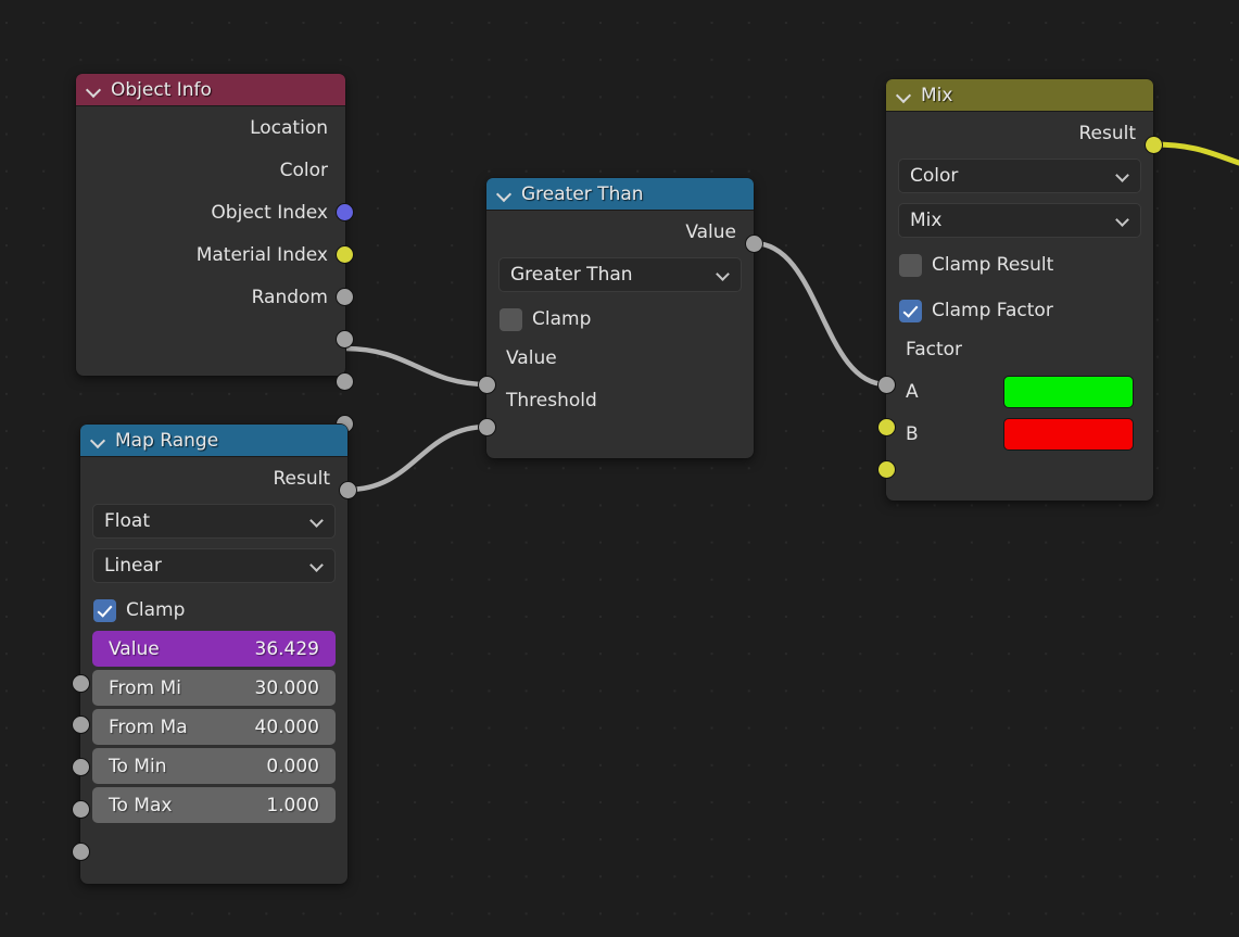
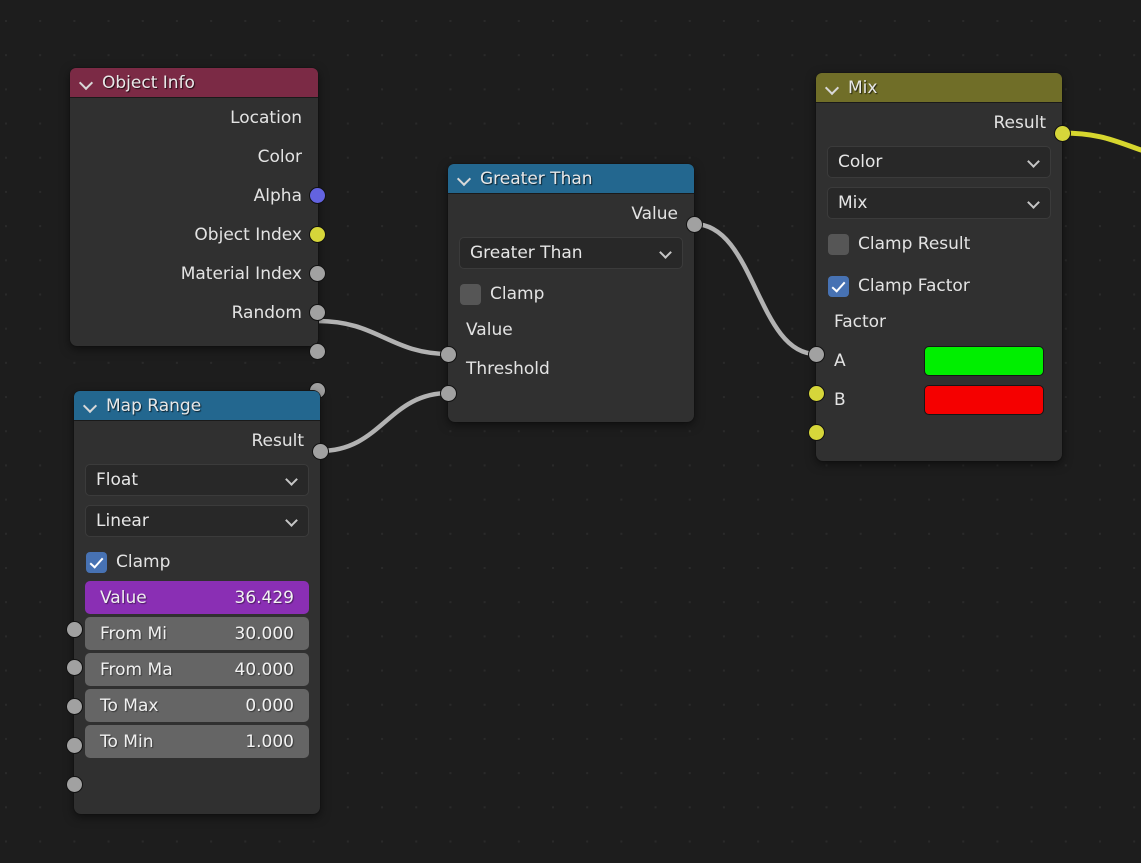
  Object Info
  Location
  Color
+ Alpha
  Object Index
  Material Index
  Random
  Map Range
  Result
  Float
  Linear
  Clamp
  Value
  36.429
  From Mi
  30.000
  From Ma
  40.000
- To Min
+ To Max
  0.000
- To Max
+ To Min
  1.000
  Greater Than
  Value
  Greater Than
  Clamp
  Value
  Threshold
  Mix
  Result
  Color
  Mix
  Clamp Result
  Clamp Factor
  Factor
  A
  B
